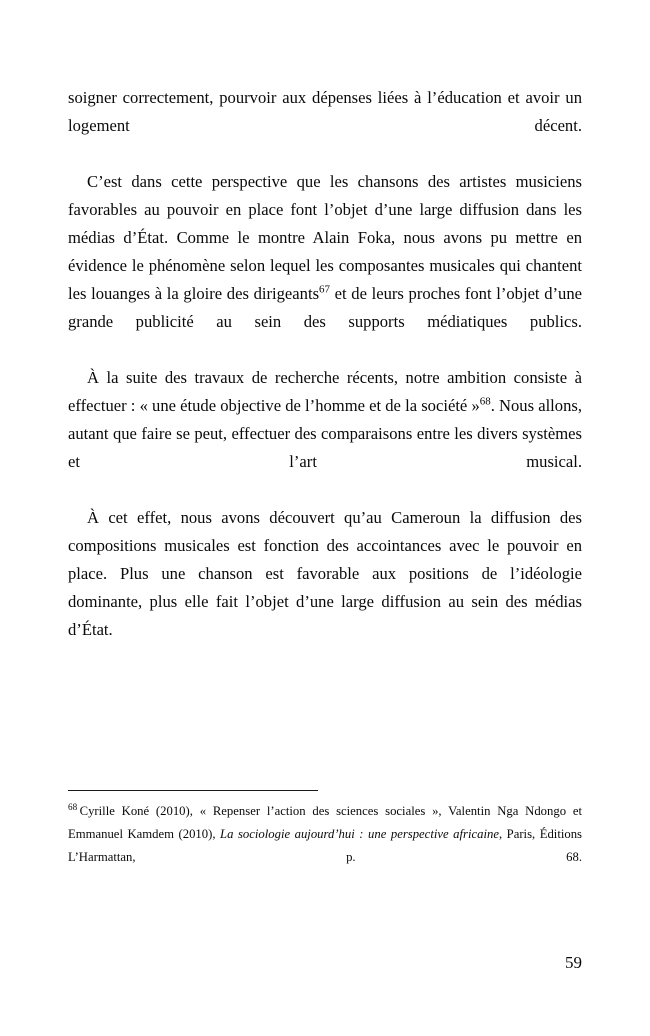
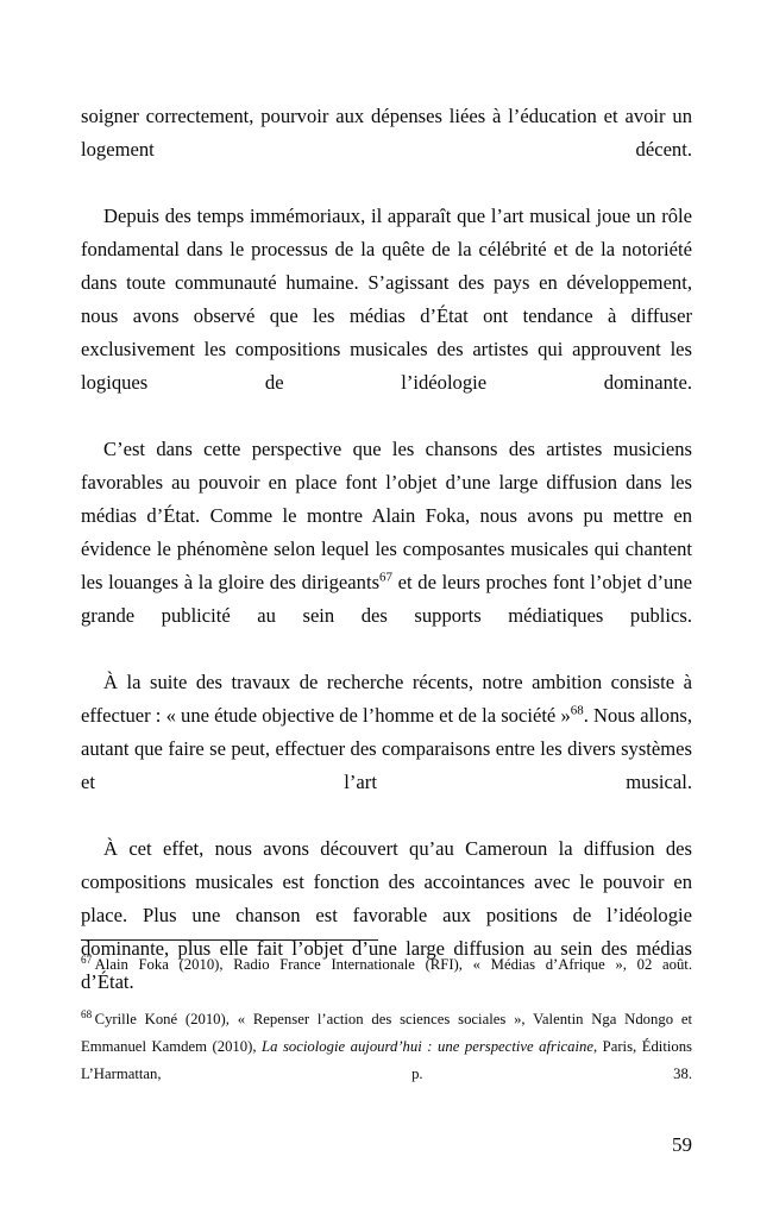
  soigner correctement, pourvoir aux dépenses liées à l’éducation et avoir un logement décent.
+ Depuis des temps immémoriaux, il apparaît que l’art musical joue un rôle fondamental dans le processus de la quête de la célébrité et de la notoriété dans toute communauté humaine. S’agissant des pays en développement, nous avons observé que les médias d’État ont tendance à diffuser exclusivement les compositions musicales des artistes qui approuvent les logiques de l’idéologie dominante.
  C’est dans cette perspective que les chansons des artistes musiciens favorables au pouvoir en place font l’objet d’une large diffusion dans les médias d’État. Comme le montre Alain Foka, nous avons pu mettre en évidence le phénomène selon lequel les composantes musicales qui chantent les louanges à la gloire des dirigeants67 et de leurs proches font l’objet d’une grande publicité au sein des supports médiatiques publics.
  À la suite des travaux de recherche récents, notre ambition consiste à effectuer : « une étude objective de l’homme et de la société »68. Nous allons, autant que faire se peut, effectuer des comparaisons entre les divers systèmes et l’art musical.
  À cet effet, nous avons découvert qu’au Cameroun la diffusion des compositions musicales est fonction des accointances avec le pouvoir en place. Plus une chanson est favorable aux positions de l’idéologie dominante, plus elle fait l’objet d’une large diffusion au sein des médias d’État.
+ 67 Alain Foka (2010), Radio France Internationale (RFI), « Médias d’Afrique », 02 août.
- 68 Cyrille Koné (2010), « Repenser l’action des sciences sociales », Valentin Nga Ndongo et Emmanuel Kamdem (2010), La sociologie aujourd’hui : une perspective africaine, Paris, Éditions L’Harmattan, p. 68.
+ 68 Cyrille Koné (2010), « Repenser l’action des sciences sociales », Valentin Nga Ndongo et Emmanuel Kamdem (2010), La sociologie aujourd’hui : une perspective africaine, Paris, Éditions L’Harmattan, p. 38.
  59
